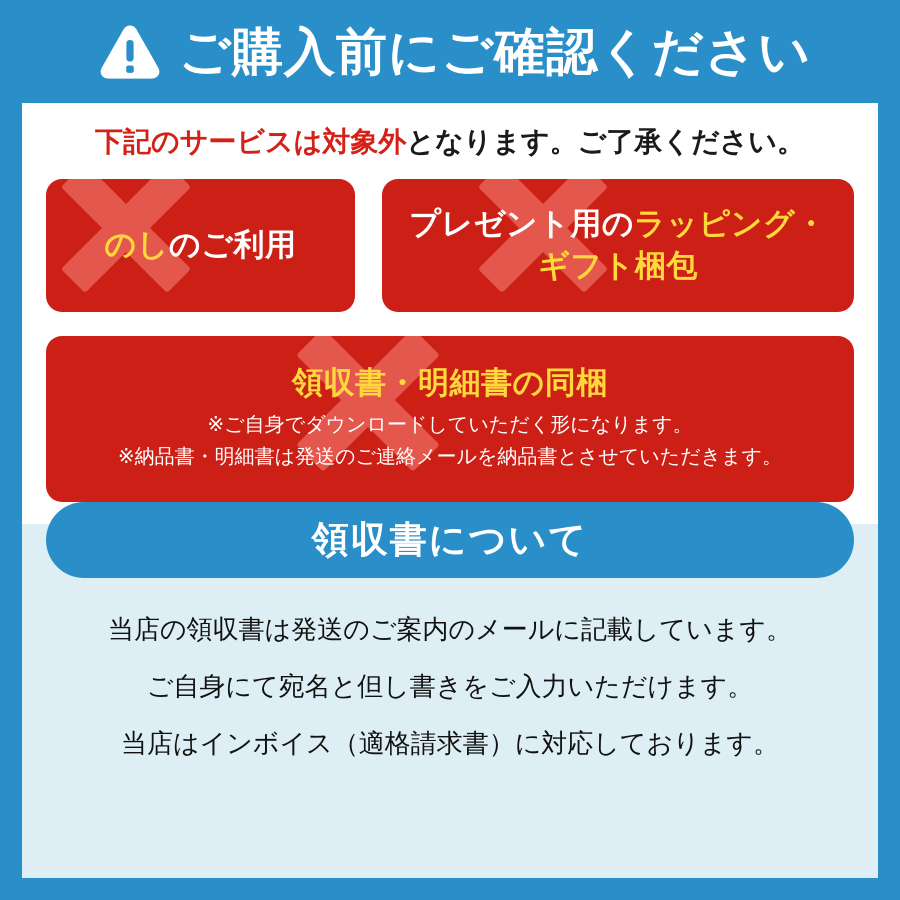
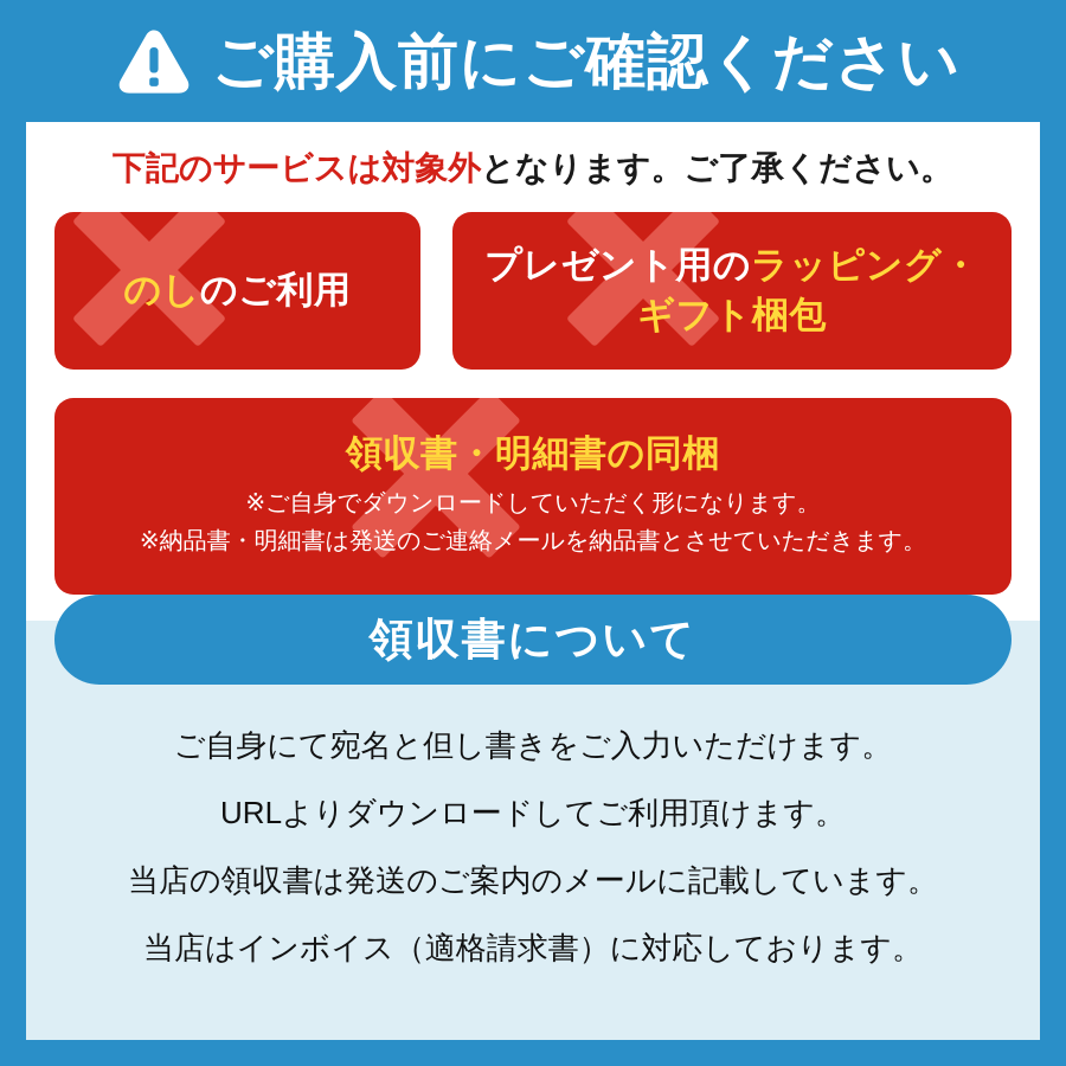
  ご購入前にご確認ください
  下記のサービスは対象外となります。ご了承ください。
  のしのご利用
  プレゼント用のラッピング・
  ギフト梱包
  領収書・明細書の同梱
  ※ご自身でダウンロードしていただく形になります。
  ※納品書・明細書は発送のご連絡メールを納品書とさせていただきます。
  領収書について
- 当店の領収書は発送のご案内のメールに記載しています。
+ ご自身にて宛名と但し書きをご入力いただけます。
+ URLよりダウンロードしてご利用頂けます。
- ご自身にて宛名と但し書きをご入力いただけます。
+ 当店の領収書は発送のご案内のメールに記載しています。
  当店はインボイス（適格請求書）に対応しております。
